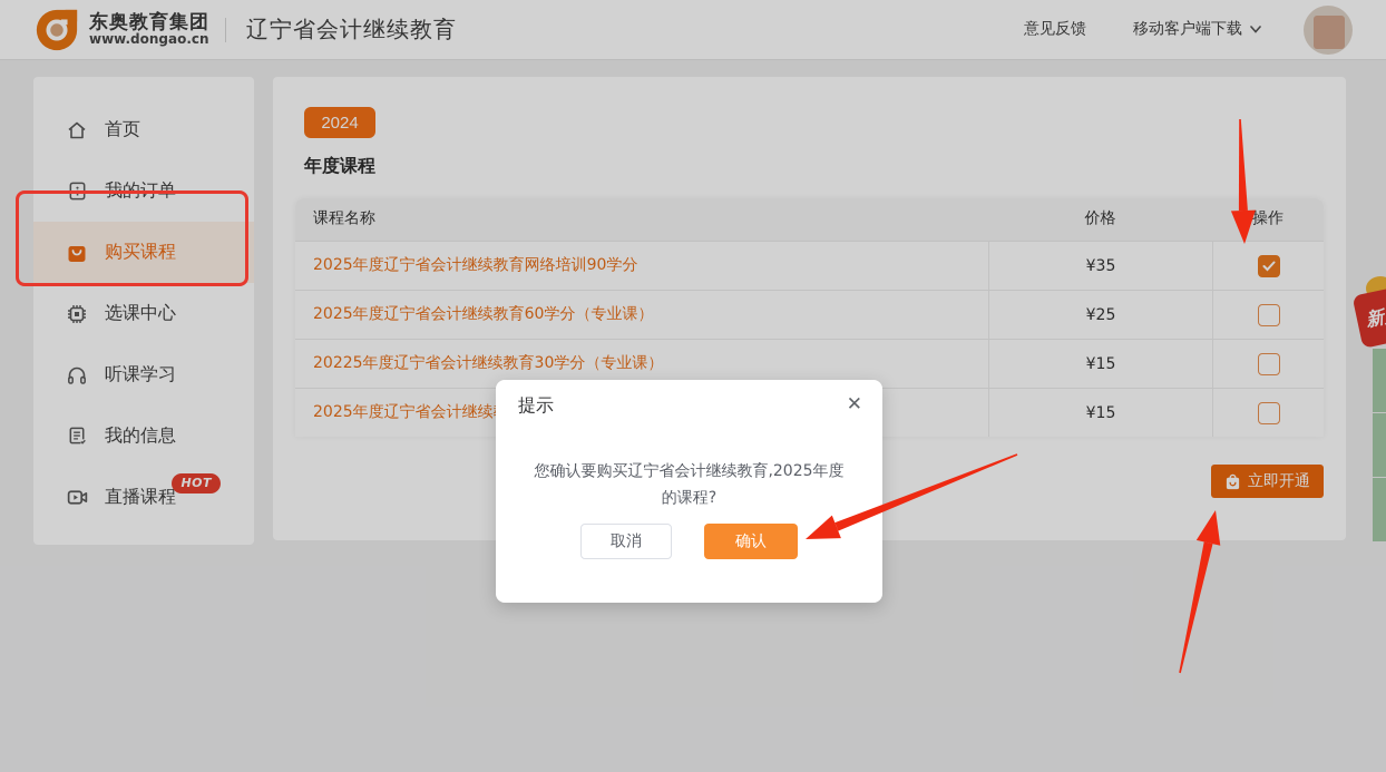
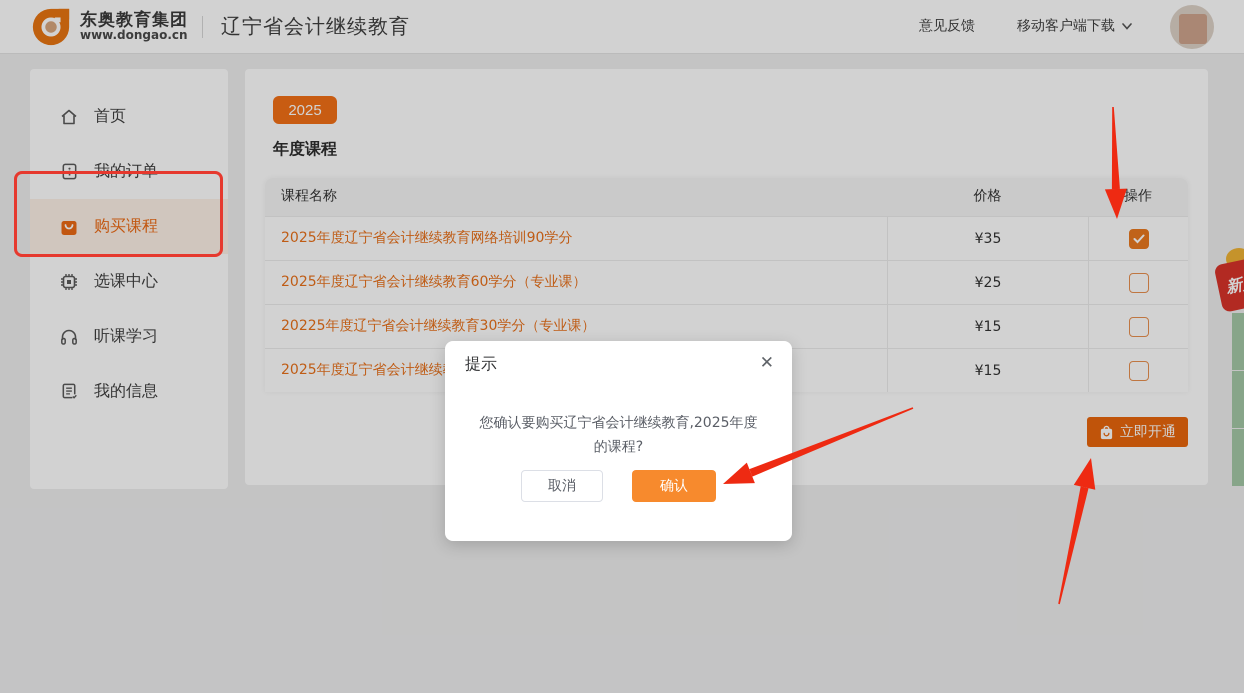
  东奥教育集团
  www.dongao.cn
  辽宁省会计继续教育
  意见反馈
  移动客户端下载
  首页
  我的订单
  购买课程
  选课中心
  听课学习
  我的信息
- 直播课程
- HOT
- 2024
+ 2025
  年度课程
  课程名称
  价格
  操作
  2025年度辽宁省会计继续教育网络培训90学分
  ¥35
  2025年度辽宁省会计继续教育60学分（专业课）
  ¥25
  20225年度辽宁省会计继续教育30学分（专业课）
  ¥15
  2025年度辽宁省会计继续
  ¥15
  立即开通
  提示
  ✕
  您确认要购买辽宁省会计继续教育,2025年度的课程?
  取消
  确认
